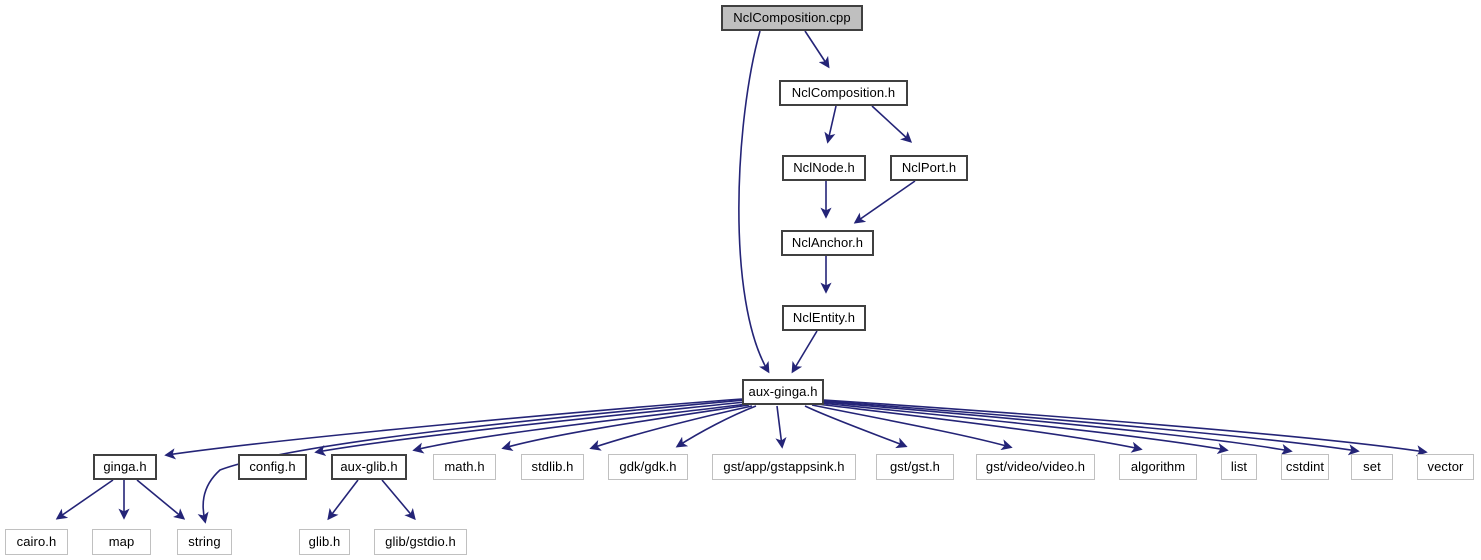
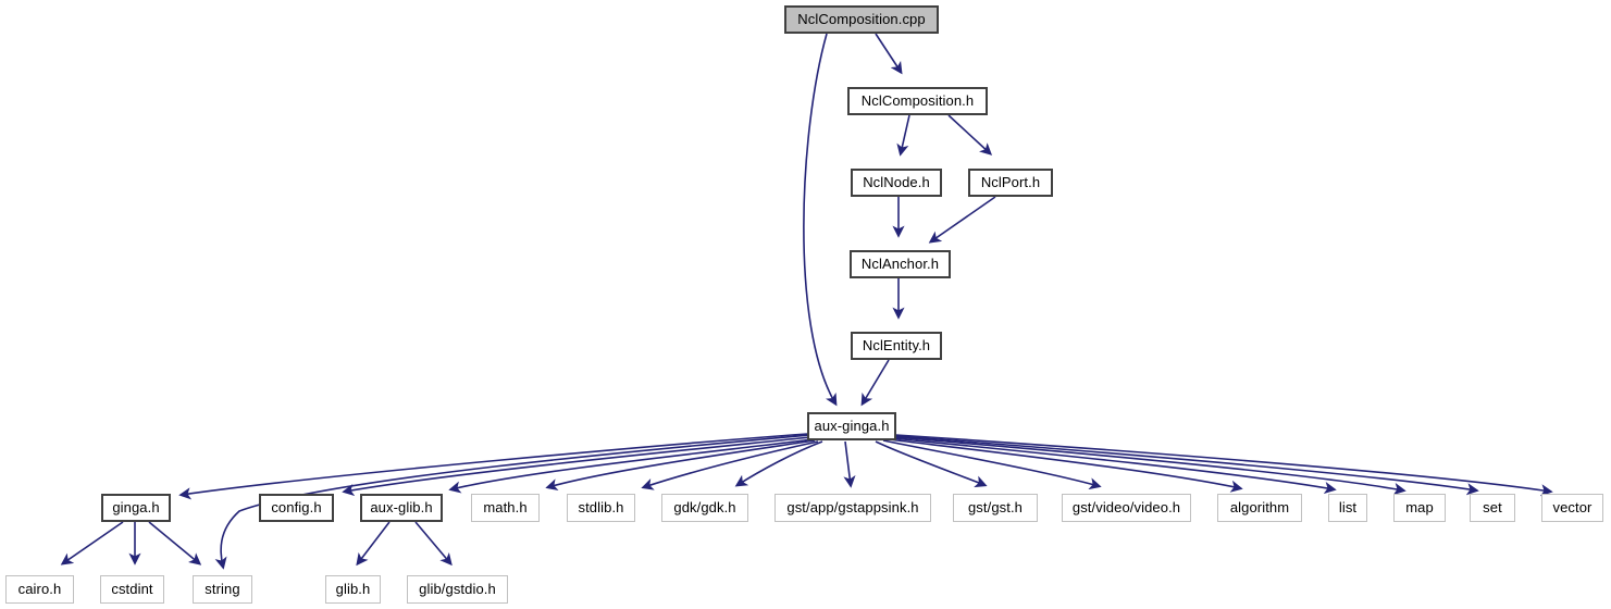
  NclComposition.cpp
  NclComposition.h
  NclNode.h
  NclPort.h
  NclAnchor.h
  NclEntity.h
  aux-ginga.h
  ginga.h
  config.h
  aux-glib.h
  math.h
  stdlib.h
  gdk/gdk.h
  gst/app/gstappsink.h
  gst/gst.h
  gst/video/video.h
  algorithm
  list
- cstdint
+ map
  set
  vector
  cairo.h
- map
+ cstdint
  string
  glib.h
  glib/gstdio.h
